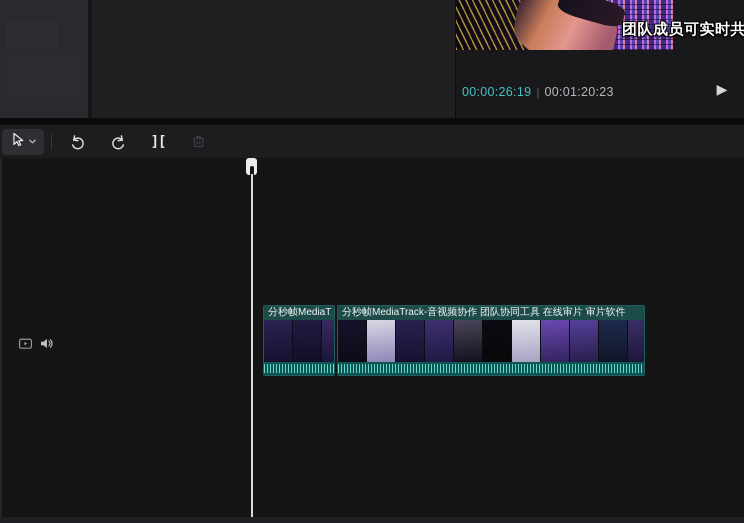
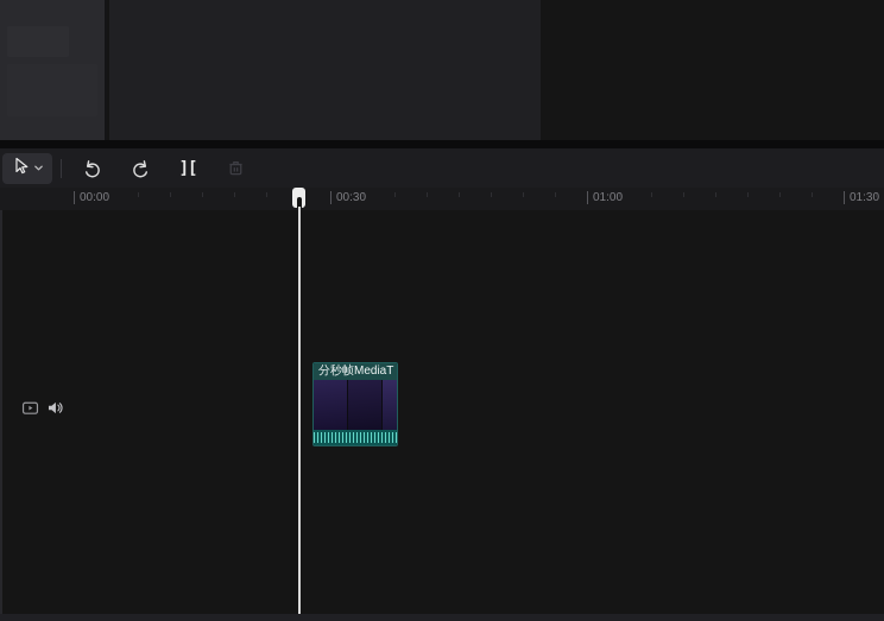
- 团队成员可实时共
- 00:00:26:19
- |
- 00:01:20:23
- ▶
  ][
+ 00:00
+ 00:30
+ 01:00
+ 01:30
  分秒帧MediaT
- 分秒帧MediaTrack-音视频协作 团队协同工具 在线审片 审片软件
